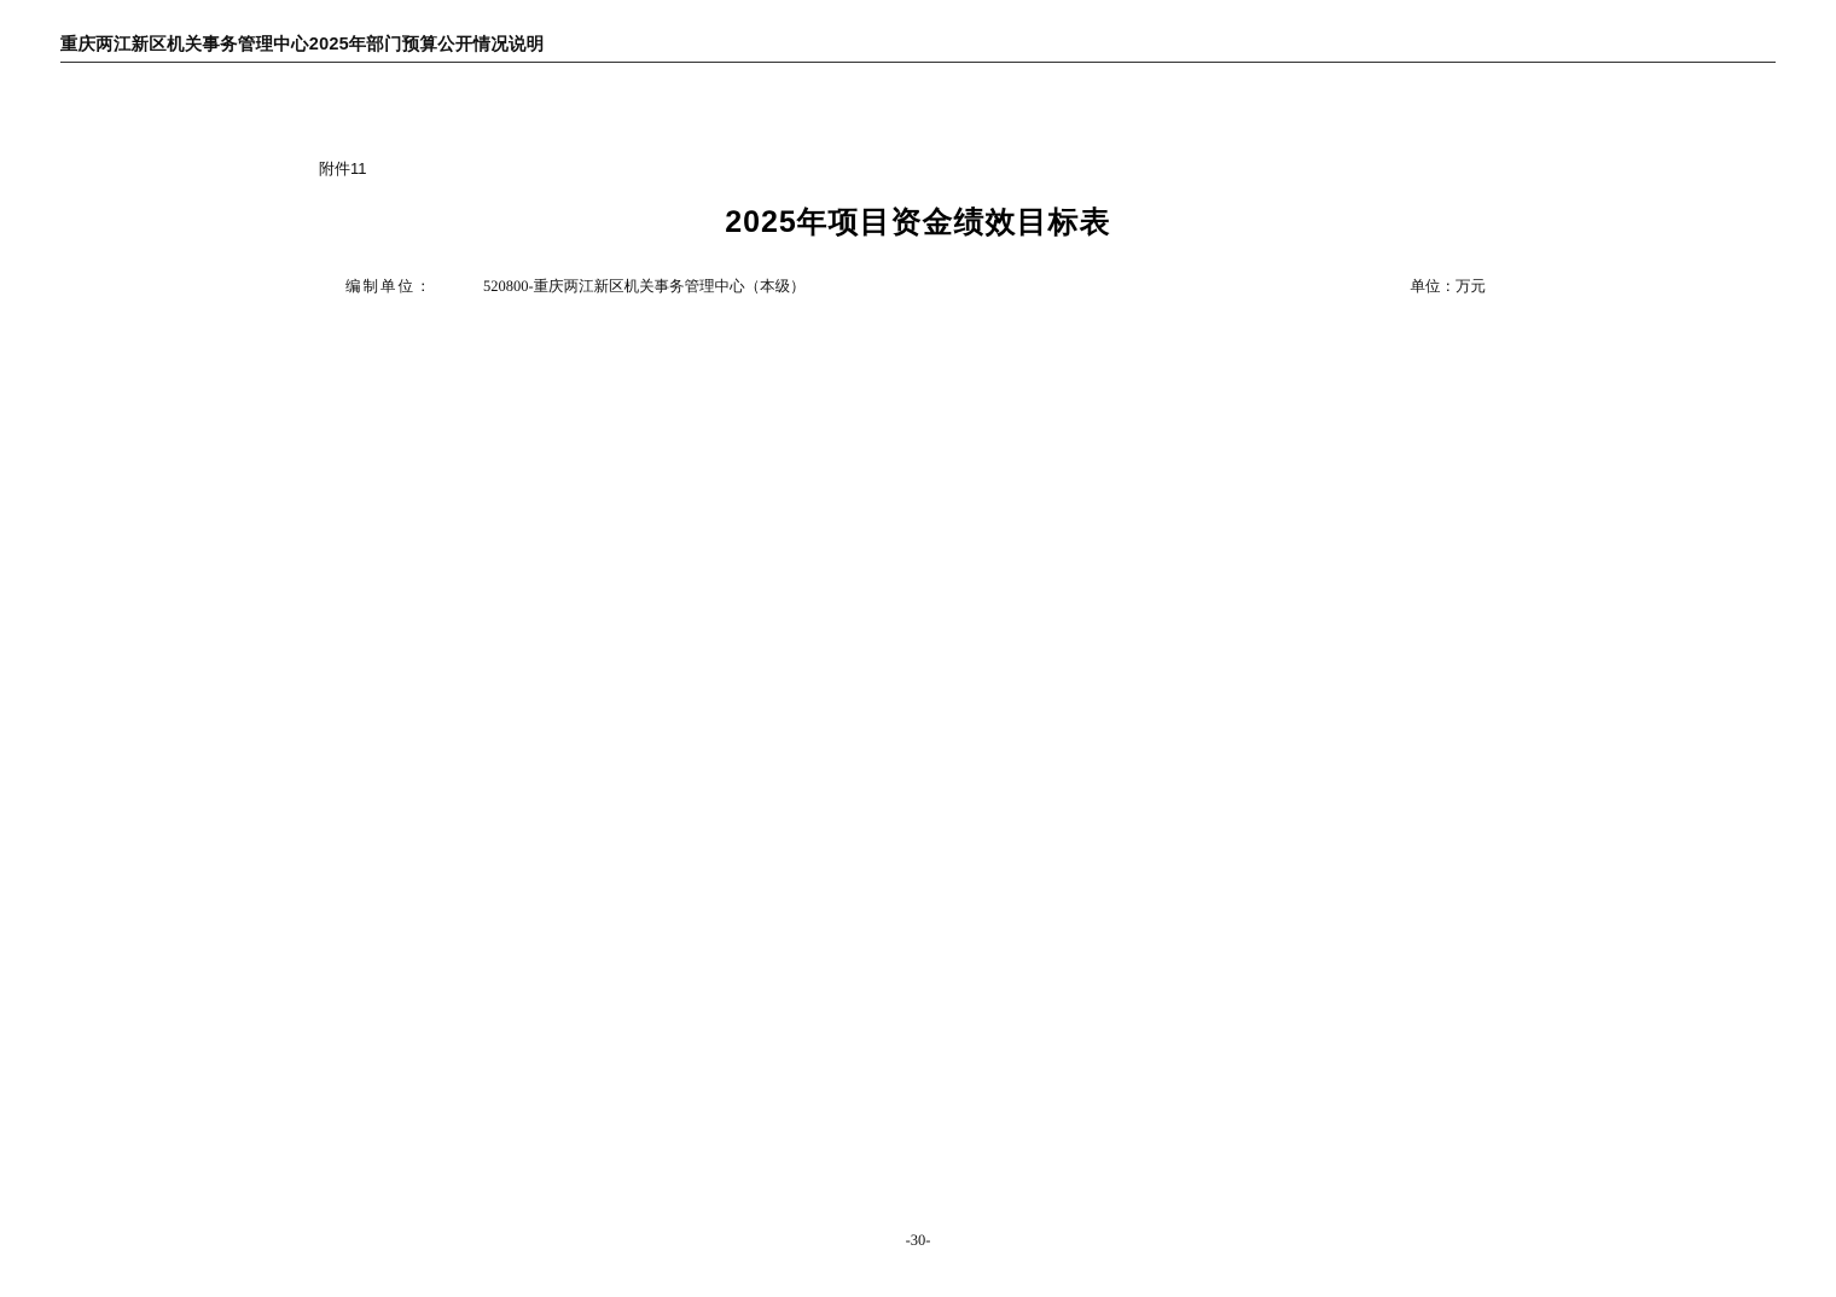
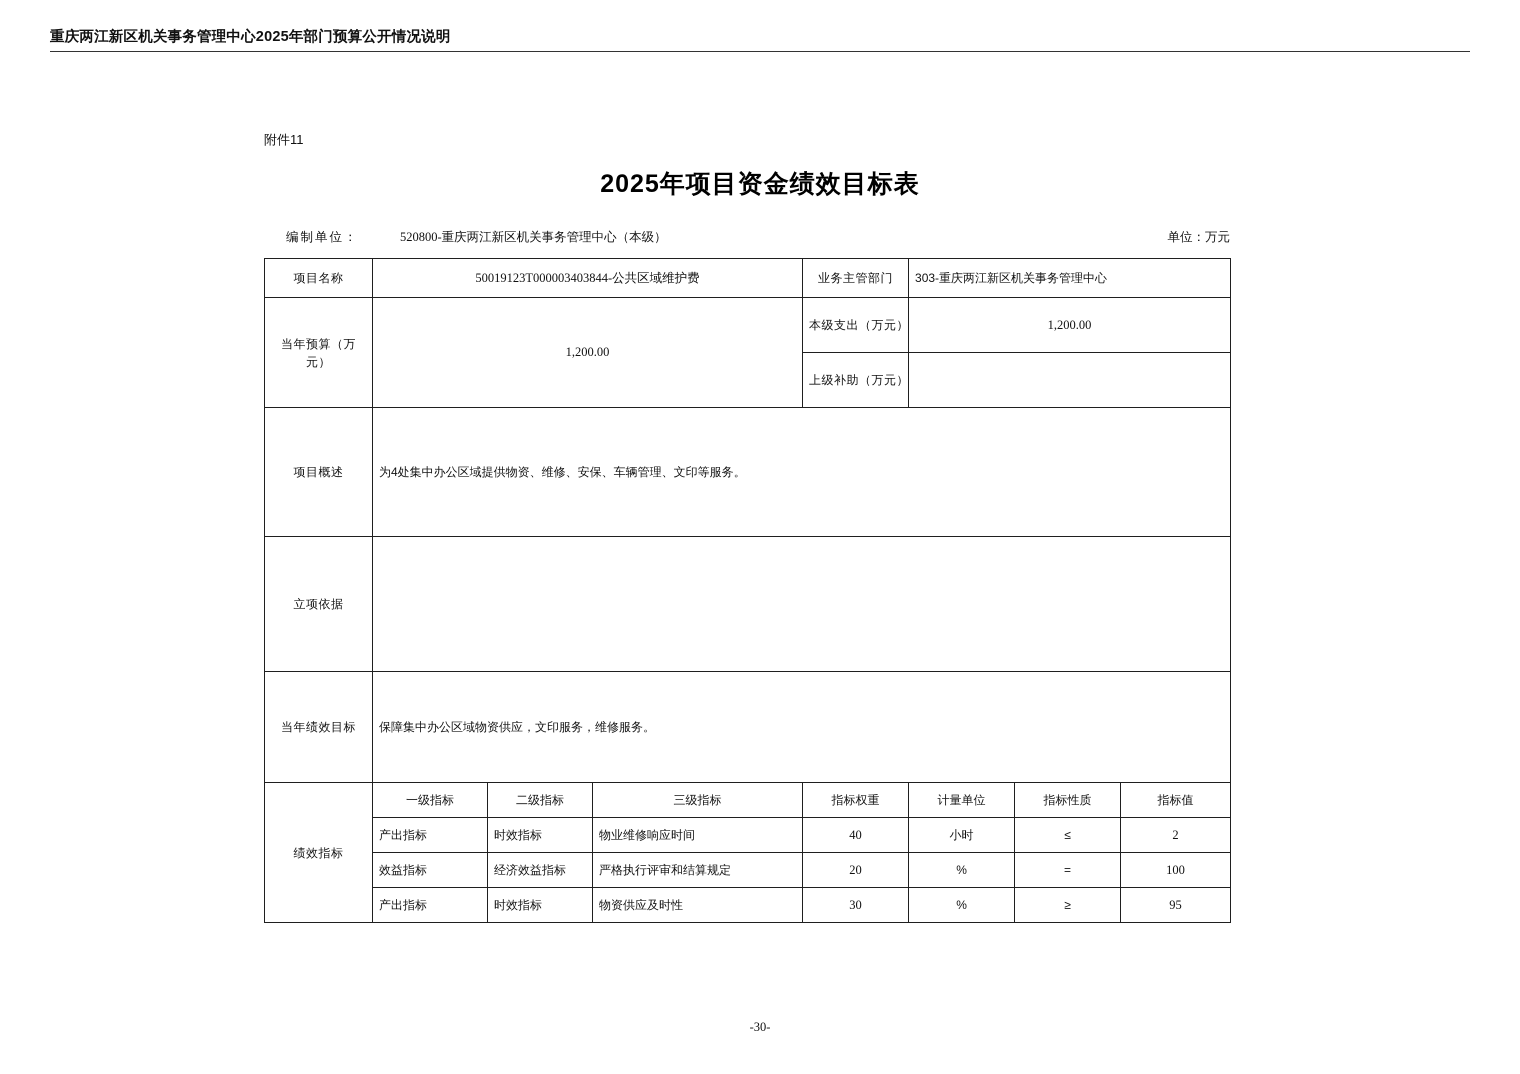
  重庆两江新区机关事务管理中心2025年部门预算公开情况说明
  附件11
  2025年项目资金绩效目标表
  编制单位： 520800-重庆两江新区机关事务管理中心（本级）
  单位：万元
+ 项目名称	50019123T000003403844-公共区域维护费	业务主管部门	303-重庆两江新区机关事务管理中心
+ 当年预算（万元）	1,200.00	本级支出（万元）	1,200.00
+ 上级补助（万元）
+ 项目概述	为4处集中办公区域提供物资、维修、安保、车辆管理、文印等服务。
+ 立项依据
+ 当年绩效目标	保障集中办公区域物资供应，文印服务，维修服务。
+ 绩效指标	一级指标	二级指标	三级指标	指标权重	计量单位	指标性质	指标值
+ 产出指标	时效指标	物业维修响应时间	40	小时	≤	2
+ 效益指标	经济效益指标	严格执行评审和结算规定	20	%	=	100
+ 产出指标	时效指标	物资供应及时性	30	%	≥	95
  -30-
